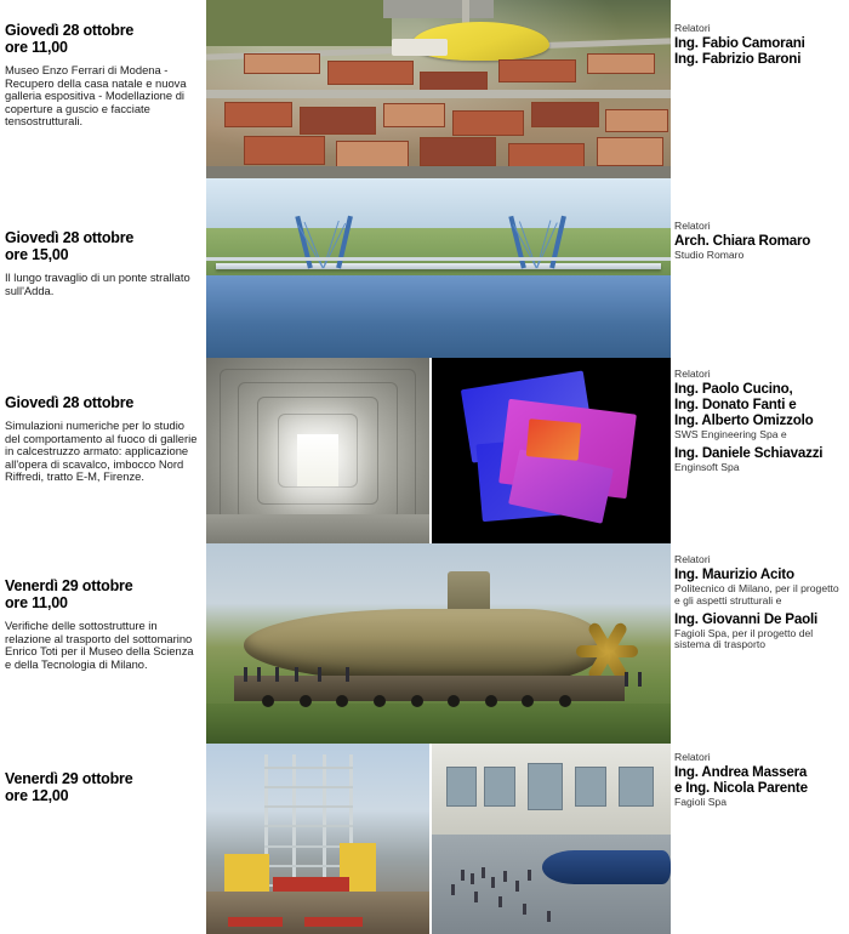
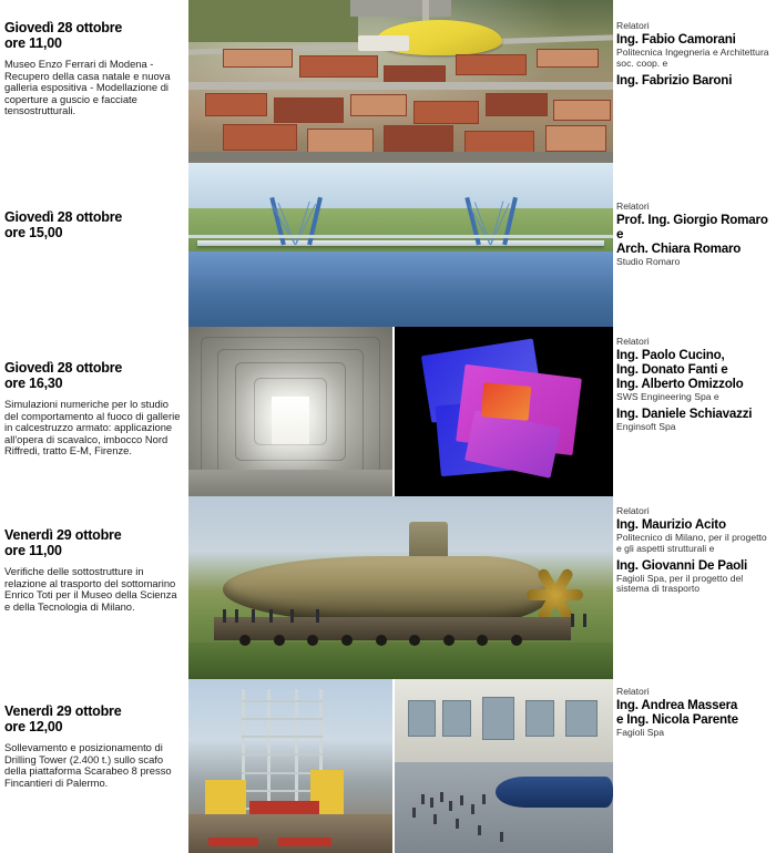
  Giovedì 28 ottobre
  ore 11,00
  Museo Enzo Ferrari di Modena - Recupero della casa natale e nuova galleria espositiva - Modellazione di coperture a guscio e facciate tensostrutturali.
  Relatori
  Ing. Fabio Camorani
+ Politecnica Ingegneria e Architettura soc. coop. e
  Ing. Fabrizio Baroni
  Giovedì 28 ottobre
  ore 15,00
- Il lungo travaglio di un ponte strallato sull'Adda.
  Relatori
+ Prof. Ing. Giorgio Romaro e
  Arch. Chiara Romaro
  Studio Romaro
  Giovedì 28 ottobre
+ ore 16,30
  Simulazioni numeriche per lo studio del comportamento al fuoco di gallerie in calcestruzzo armato: applicazione all'opera di scavalco, imbocco Nord Riffredi, tratto E-M, Firenze.
  Relatori
  Ing. Paolo Cucino,
  Ing. Donato Fanti e
  Ing. Alberto Omizzolo
  SWS Engineering Spa e
  Ing. Daniele Schiavazzi
  Enginsoft Spa
  Venerdì 29 ottobre
  ore 11,00
  Verifiche delle sottostrutture in relazione al trasporto del sottomarino Enrico Toti per il Museo della Scienza e della Tecnologia di Milano.
  Relatori
  Ing. Maurizio Acito
  Politecnico di Milano, per il progetto e gli aspetti strutturali e
  Ing. Giovanni De Paoli
  Fagioli Spa, per il progetto del sistema di trasporto
  Venerdì 29 ottobre
  ore 12,00
+ Sollevamento e posizionamento di Drilling Tower (2.400 t.) sullo scafo della piattaforma Scarabeo 8 presso Fincantieri di Palermo.
  Relatori
  Ing. Andrea Massera
  e Ing. Nicola Parente
  Fagioli Spa
